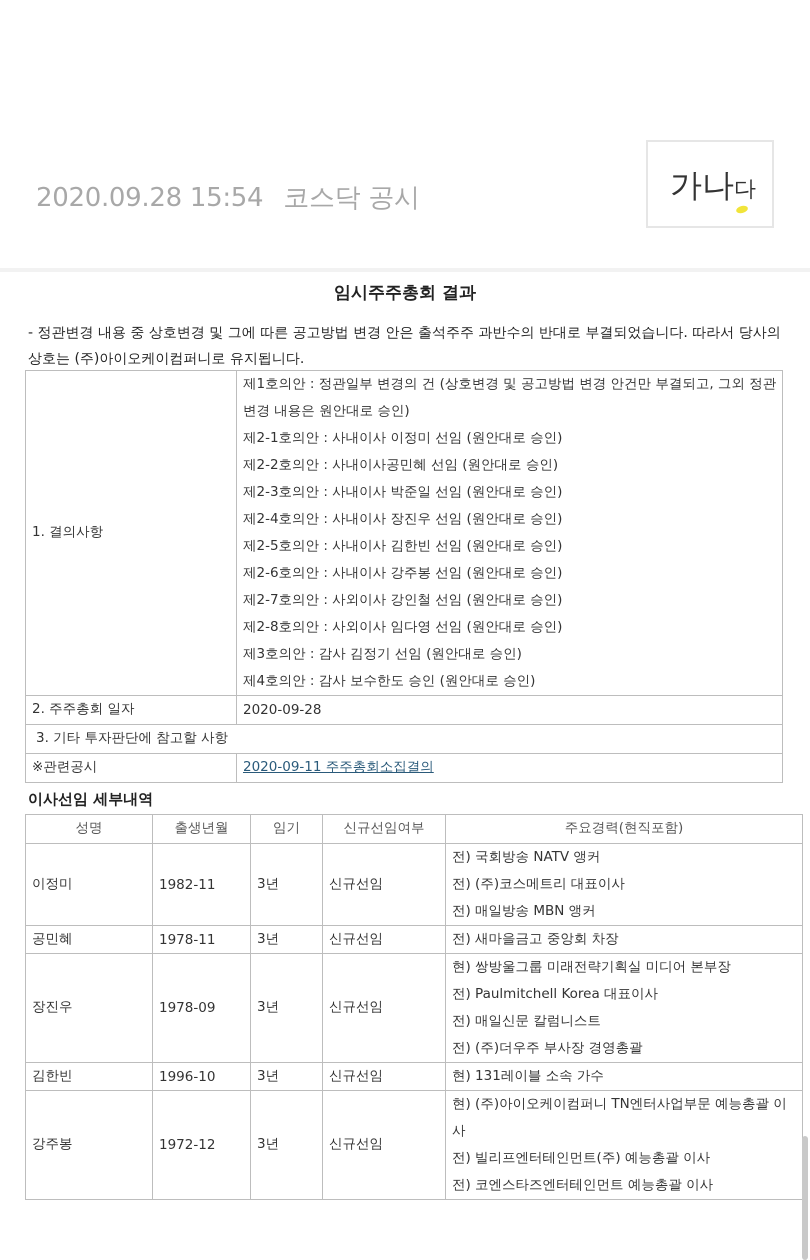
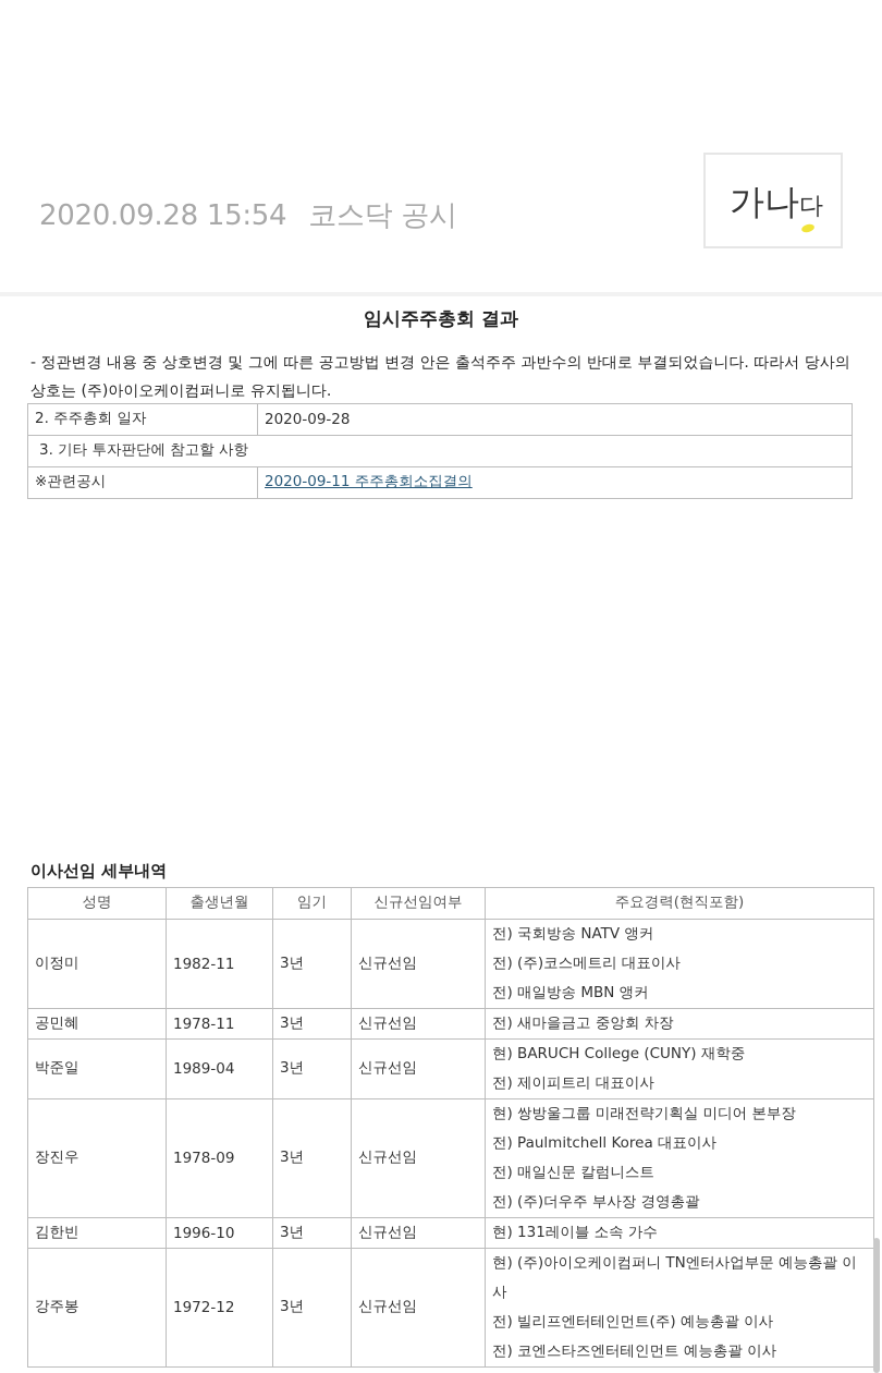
  2020.09.28 15:54 코스닥 공시
  가나다
  임시주주총회 결과
  - 정관변경 내용 중 상호변경 및 그에 따른 공고방법 변경 안은 출석주주 과반수의 반대로 부결되었습니다. 따라서 당사의 상호는 (주)아이오케이컴퍼니로 유지됩니다.
- 1. 결의사항	제1호의안 : 정관일부 변경의 건 (상호변경 및 공고방법 변경 안건만 부결되고, 그외 정관 변경 내용은 원안대로 승인) 제2-1호의안 : 사내이사 이정미 선임 (원안대로 승인) 제2-2호의안 : 사내이사공민혜 선임 (원안대로 승인) 제2-3호의안 : 사내이사 박준일 선임 (원안대로 승인) 제2-4호의안 : 사내이사 장진우 선임 (원안대로 승인) 제2-5호의안 : 사내이사 김한빈 선임 (원안대로 승인) 제2-6호의안 : 사내이사 강주봉 선임 (원안대로 승인) 제2-7호의안 : 사외이사 강인철 선임 (원안대로 승인) 제2-8호의안 : 사외이사 임다영 선임 (원안대로 승인) 제3호의안 : 감사 김정기 선임 (원안대로 승인) 제4호의안 : 감사 보수한도 승인 (원안대로 승인)
  2. 주주총회 일자	2020-09-28
  3. 기타 투자판단에 참고할 사항
  ※관련공시	2020-09-11 주주총회소집결의
  이사선임 세부내역
  성명	출생년월	임기	신규선임여부	주요경력(현직포함)
  이정미	1982-11	3년	신규선임	전) 국회방송 NATV 앵커 전) (주)코스메트리 대표이사 전) 매일방송 MBN 앵커
  공민혜	1978-11	3년	신규선임	전) 새마을금고 중앙회 차장
+ 박준일	1989-04	3년	신규선임	현) BARUCH College (CUNY) 재학중 전) 제이피트리 대표이사
  장진우	1978-09	3년	신규선임	현) 쌍방울그룹 미래전략기획실 미디어 본부장 전) Paulmitchell Korea 대표이사 전) 매일신문 칼럼니스트 전) (주)더우주 부사장 경영총괄
  김한빈	1996-10	3년	신규선임	현) 131레이블 소속 가수
  강주봉	1972-12	3년	신규선임	현) (주)아이오케이컴퍼니 TN엔터사업부문 예능총괄 이사 전) 빌리프엔터테인먼트(주) 예능총괄 이사 전) 코엔스타즈엔터테인먼트 예능총괄 이사
